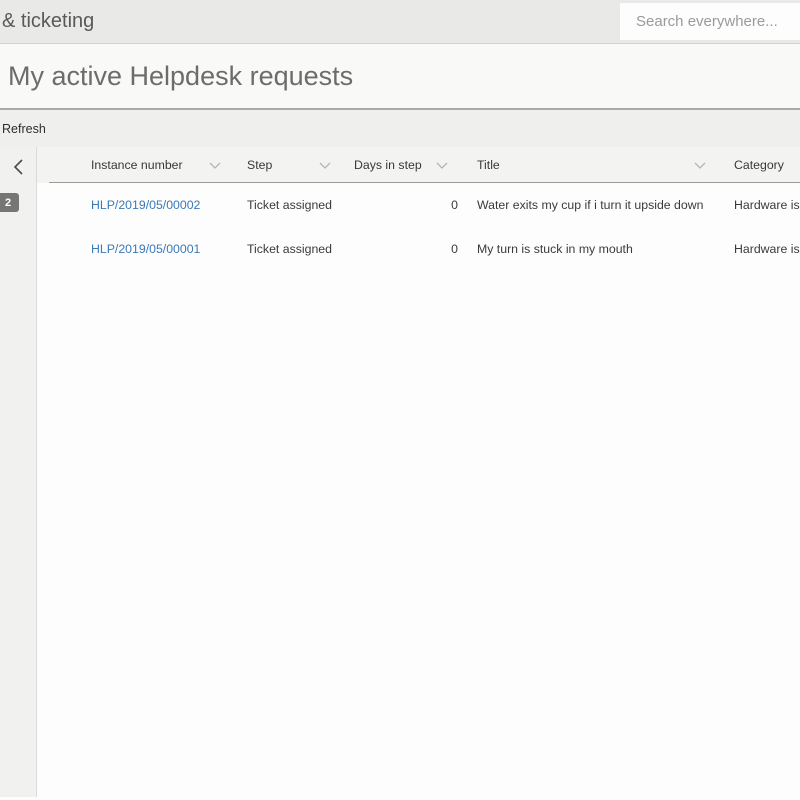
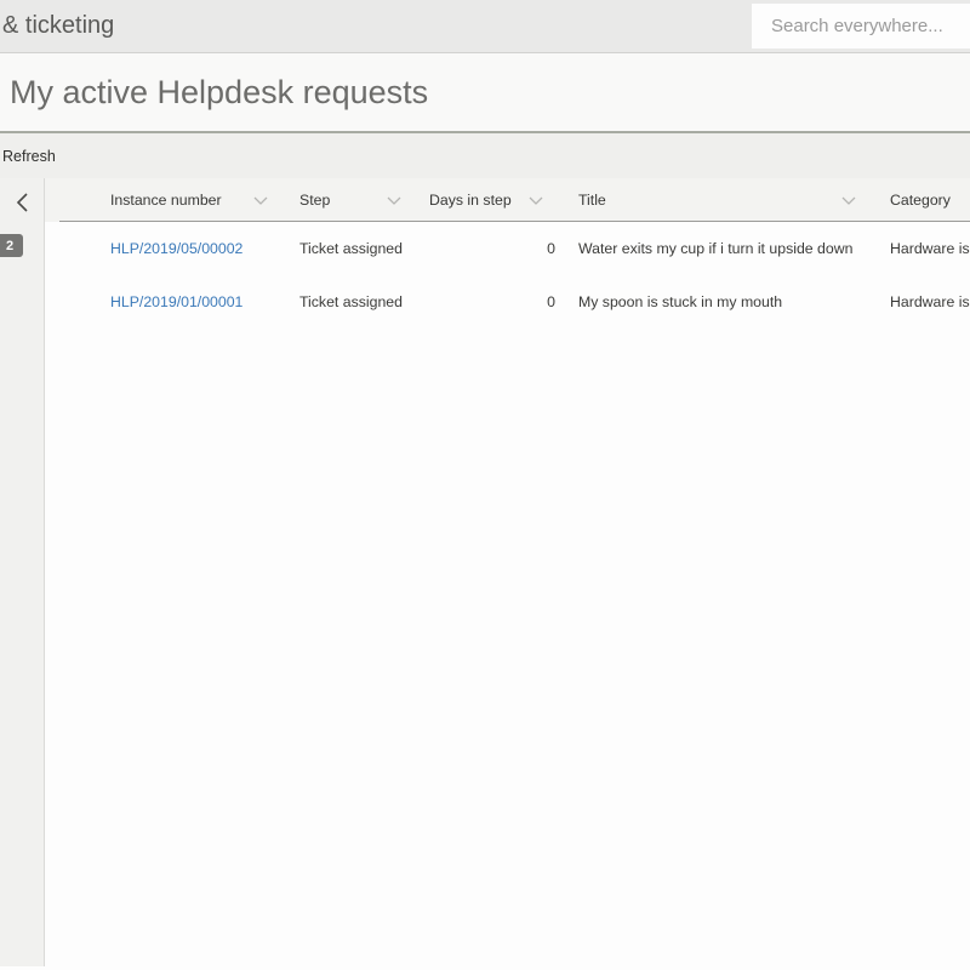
  & ticketing
  Search everywhere...
  My active Helpdesk requests
  Refresh
  2
  Instance number
  Step
  Days in step
  Title
  Category
  HLP/2019/05/00002
  Ticket assigned
  0
  Water exits my cup if i turn it upside down
  Hardware is
- HLP/2019/05/00001
+ HLP/2019/01/00001
  Ticket assigned
  0
- My turn is stuck in my mouth
+ My spoon is stuck in my mouth
  Hardware is
